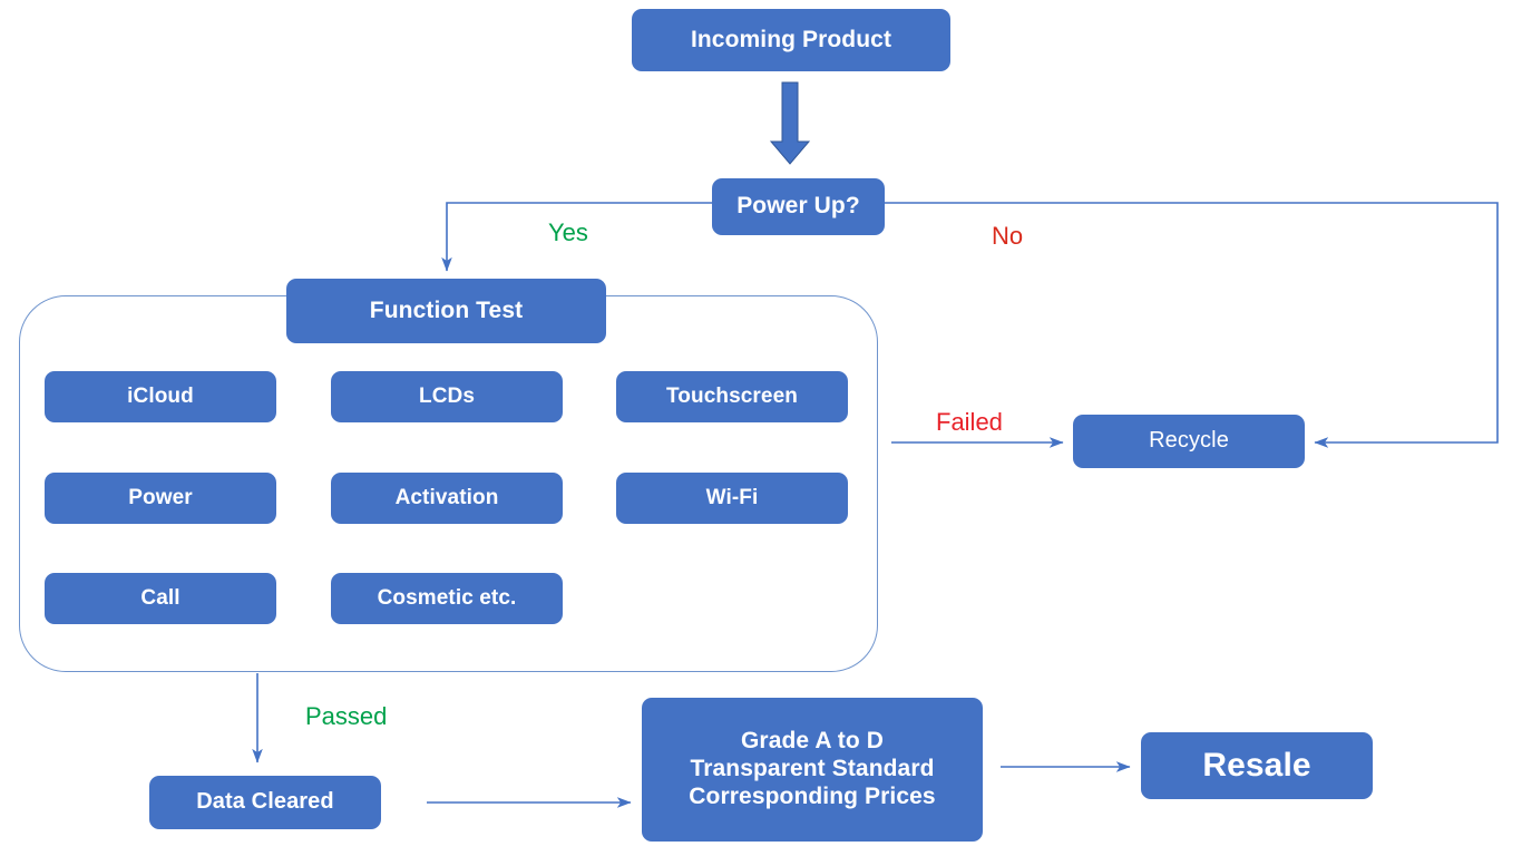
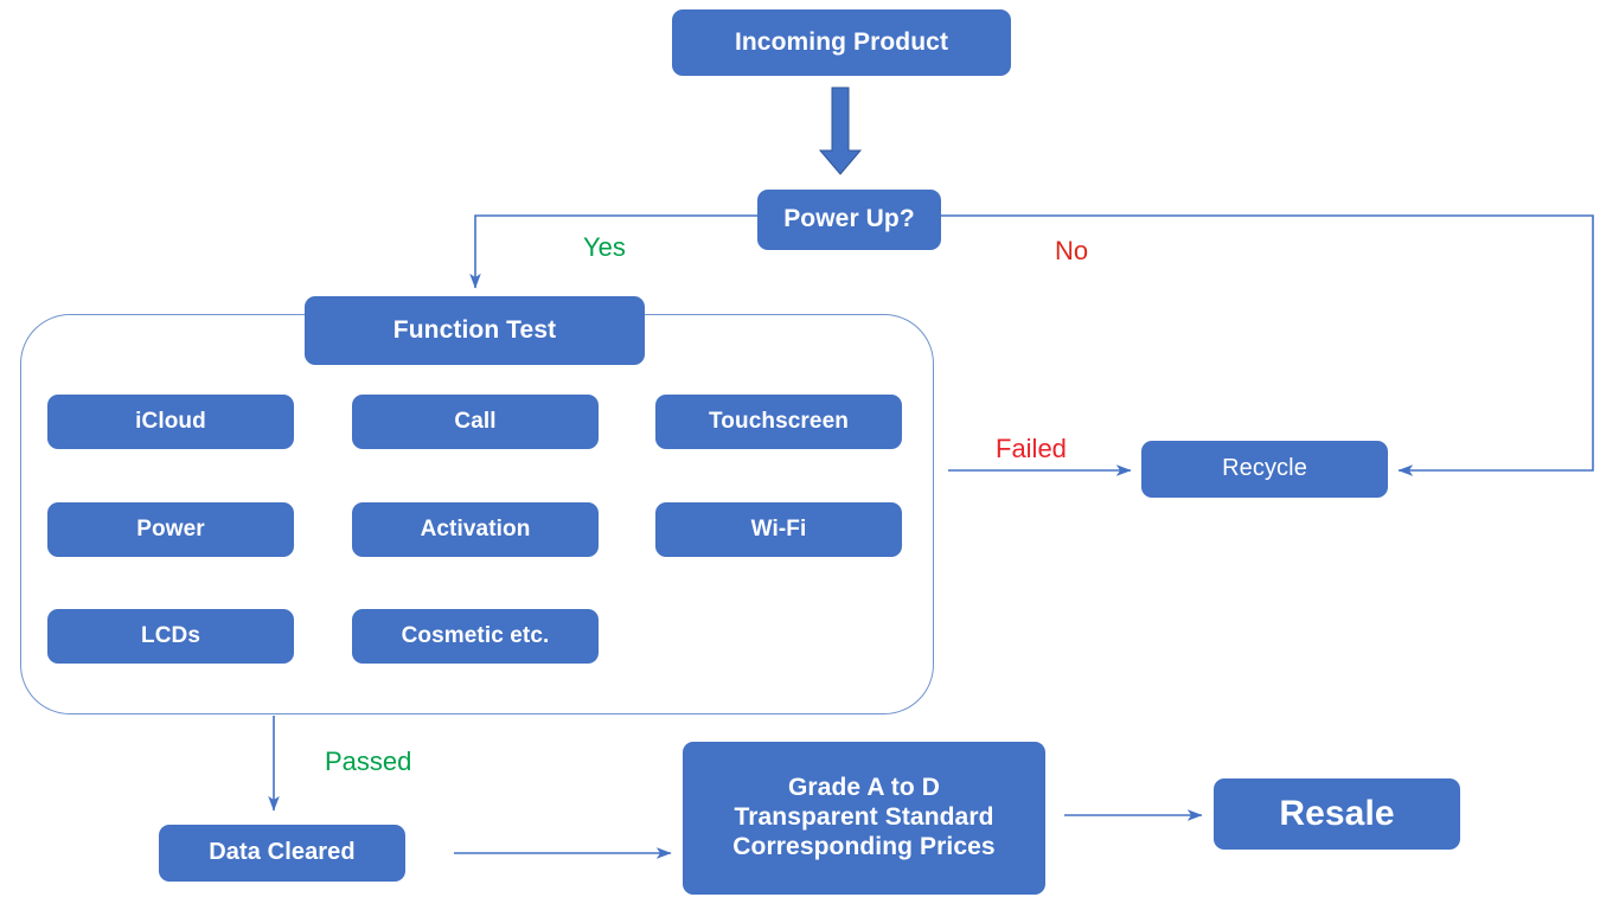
  Incoming Product
  Power Up?
  Function Test
  iCloud
- LCDs
+ Call
  Touchscreen
  Power
  Activation
  Wi-Fi
- Call
+ LCDs
  Cosmetic etc.
  Recycle
  Data Cleared
  Grade A to D
  Transparent Standard
  Corresponding Prices
  Resale
  Yes
  No
  Failed
  Passed
